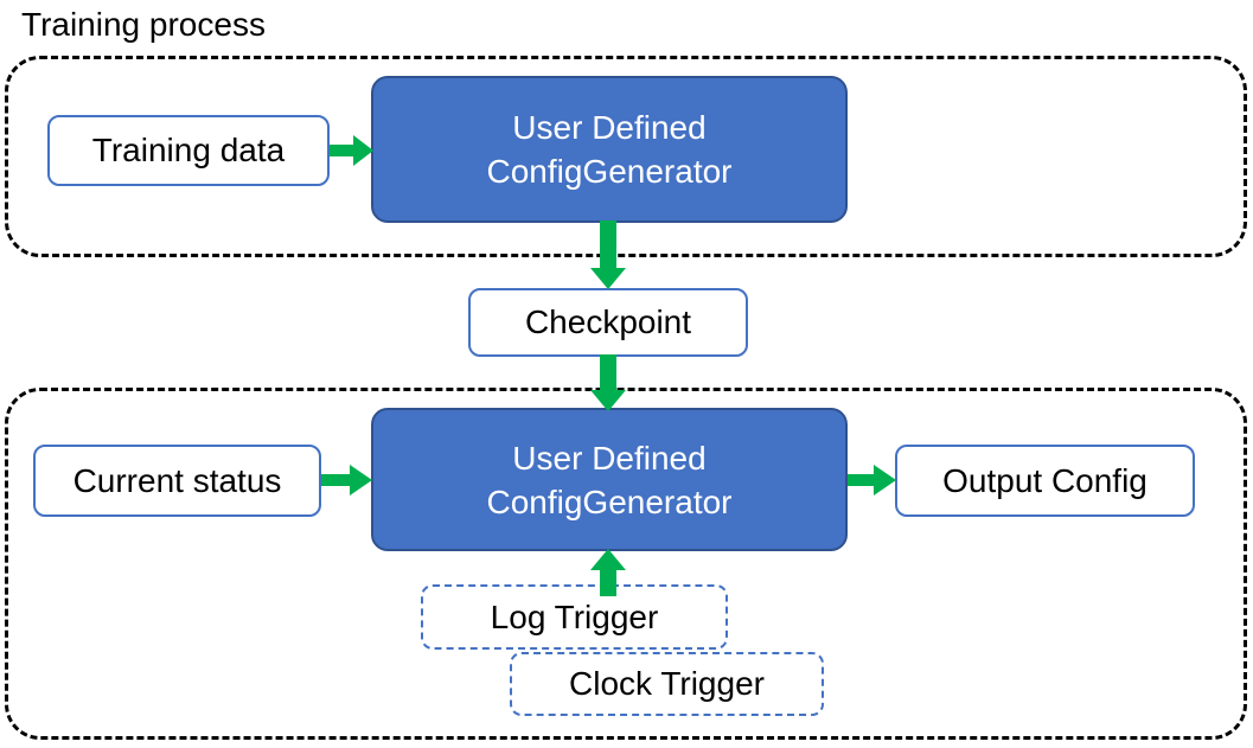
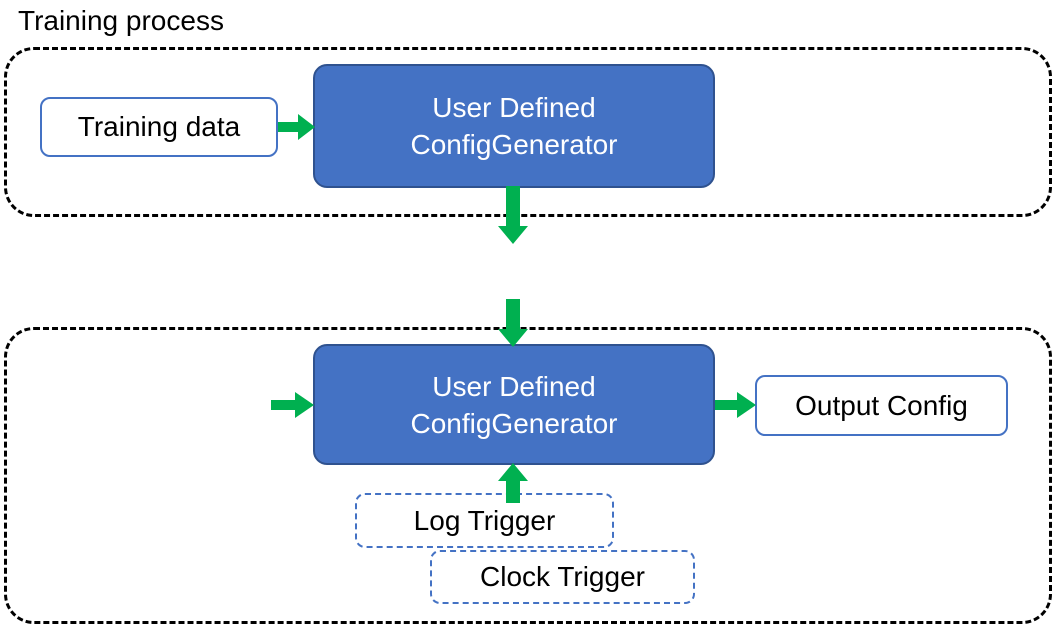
  Training process
  Training data
  User Defined
  ConfigGenerator
- Checkpoint
- Current status
  User Defined
  ConfigGenerator
  Output Config
  Log Trigger
  Clock Trigger
